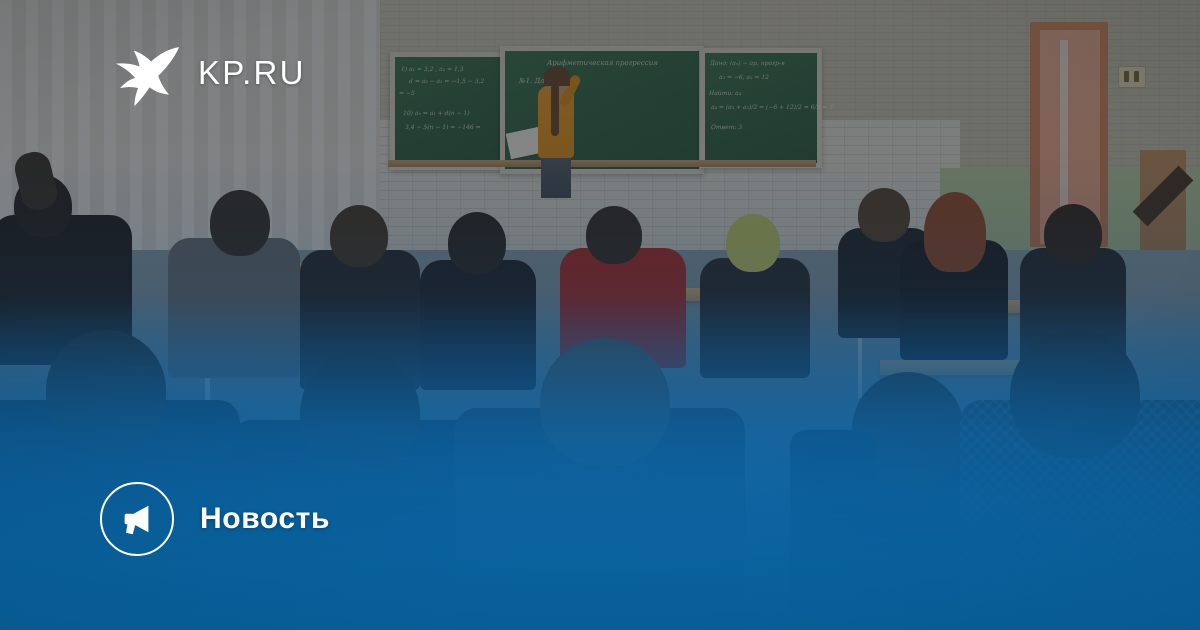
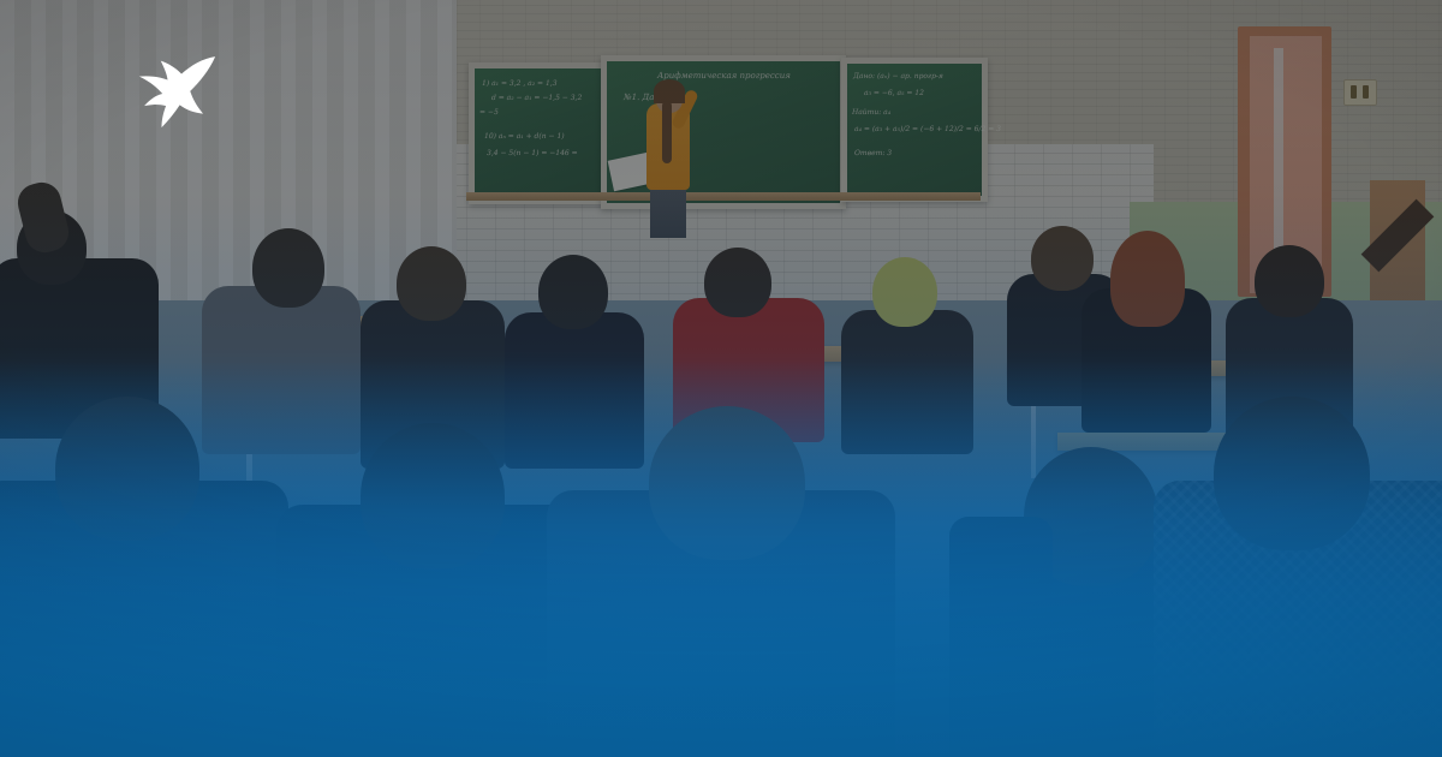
- KP.RU
- Новость
